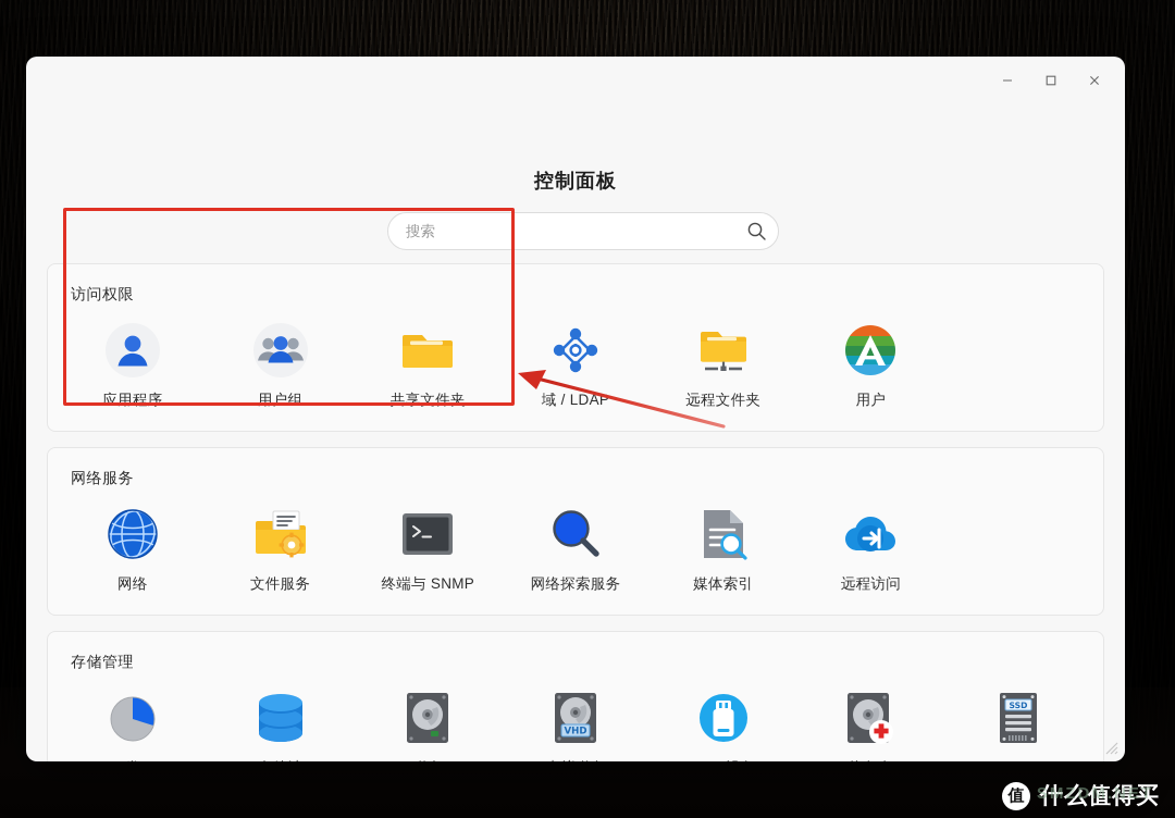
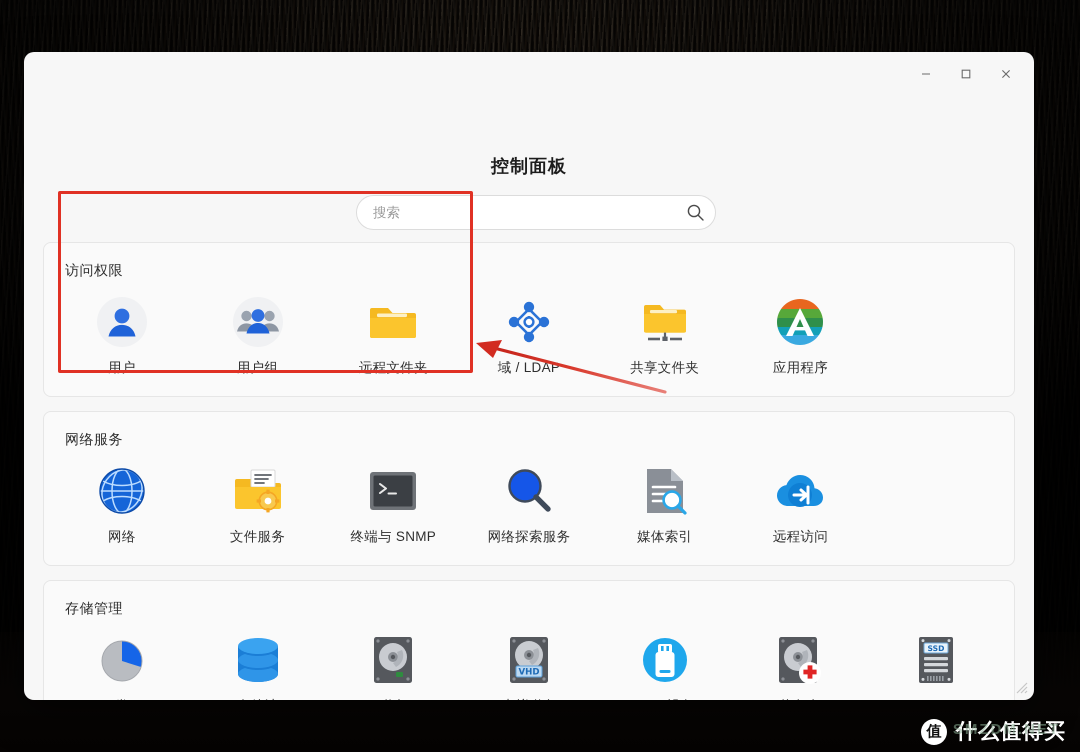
  控制面板
  搜索
  访问权限
- 应用程序
+ 用户
  用户组
- 共享文件夹
+ 远程文件夹
  域 / LDAP
- 远程文件夹
+ 共享文件夹
- 用户
+ 应用程序
  网络服务
  网络
  文件服务
  终端与 SNMP
  网络探索服务
  媒体索引
  远程访问
  存储管理
  VHD
  SSD
  值
  什么值得买
  SMZDM.NET
